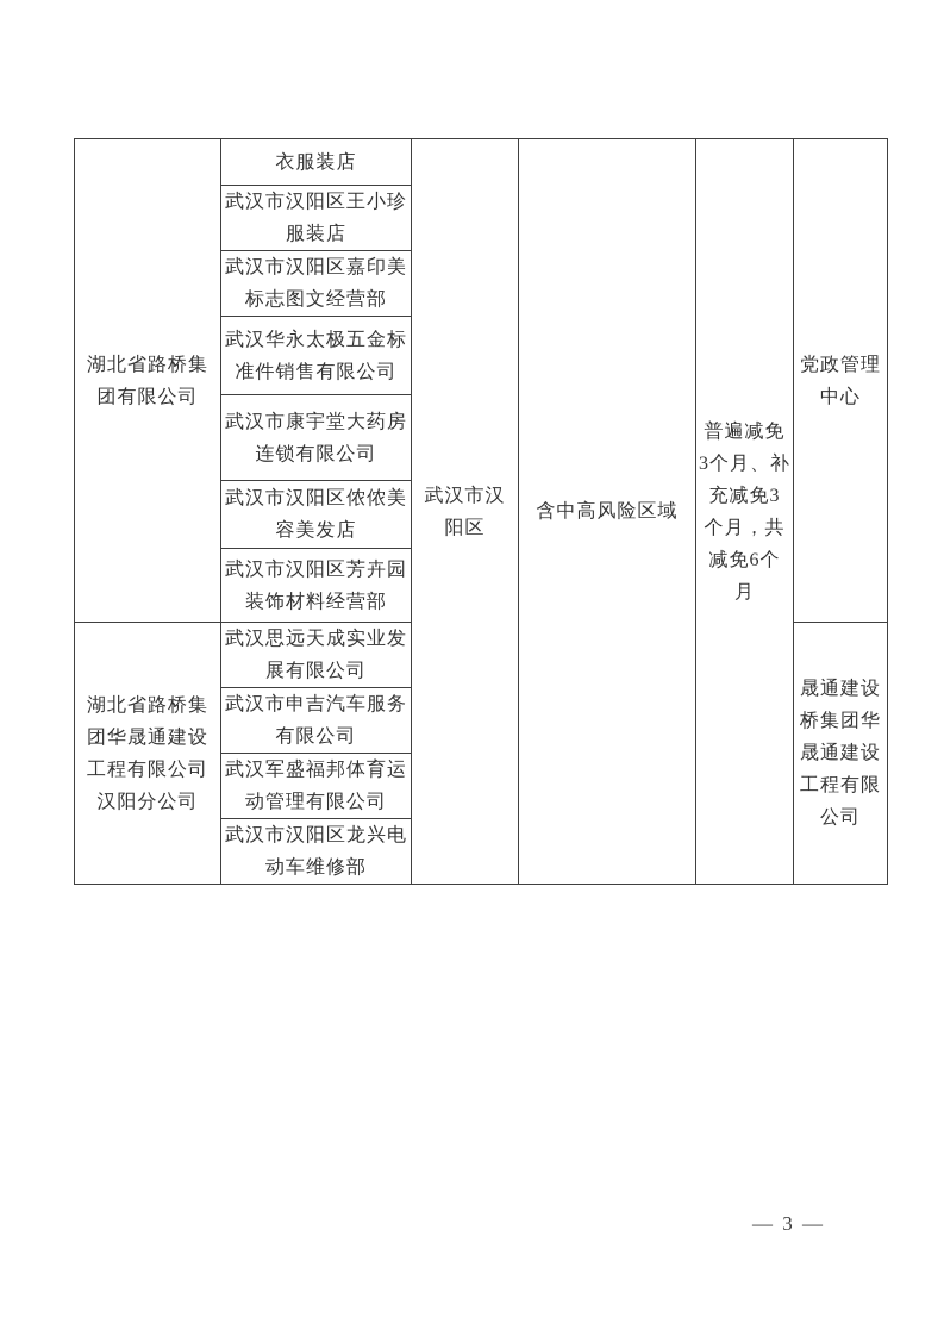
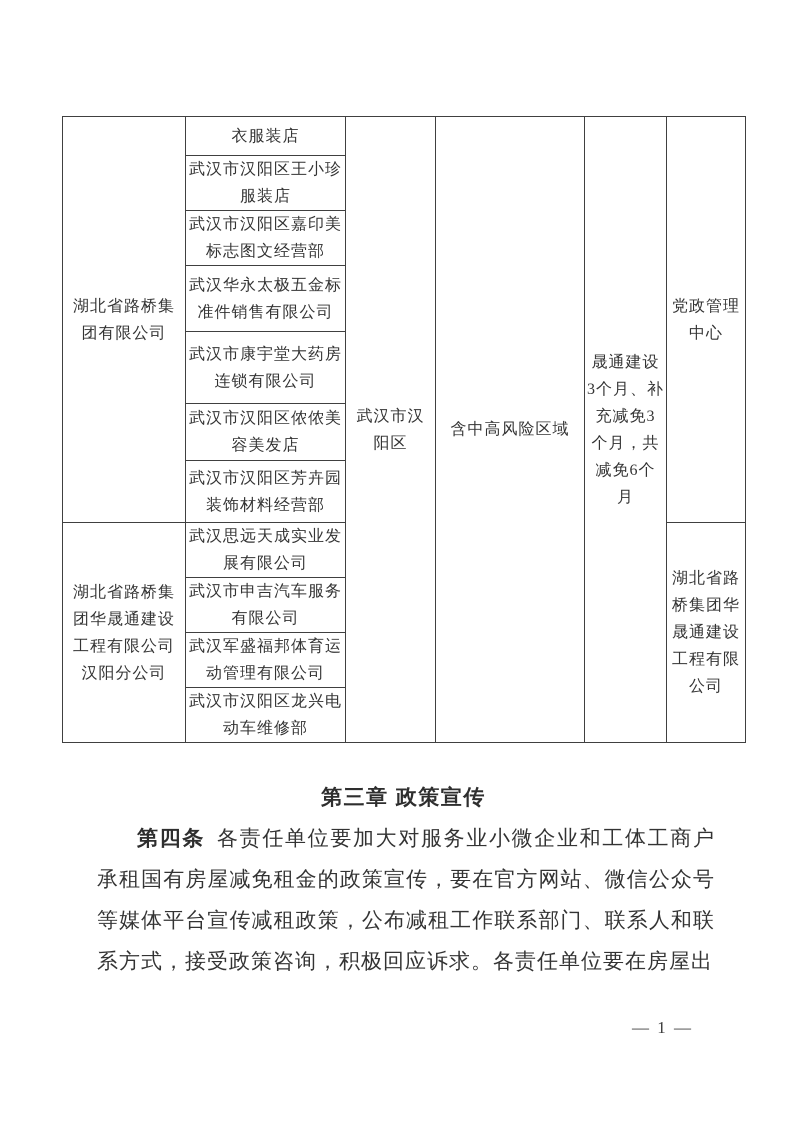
- 湖北省路桥集 团有限公司	衣服装店	武汉市汉 阳区	含中高风险区域	普遍减免 3个月、补 充减免3 个月，共 减免6个 月	党政管理 中心
+ 湖北省路桥集 团有限公司	衣服装店	武汉市汉 阳区	含中高风险区域	晟通建设 3个月、补 充减免3 个月，共 减免6个 月	党政管理 中心
  武汉市汉阳区王小珍 服装店
  武汉市汉阳区嘉印美 标志图文经营部
  武汉华永太极五金标 准件销售有限公司
  武汉市康宇堂大药房 连锁有限公司
  武汉市汉阳区侬侬美 容美发店
  武汉市汉阳区芳卉园 装饰材料经营部
- 湖北省路桥集 团华晟通建设 工程有限公司 汉阳分公司	武汉思远天成实业发 展有限公司	晟通建设 桥集团华 晟通建设 工程有限 公司
+ 湖北省路桥集 团华晟通建设 工程有限公司 汉阳分公司	武汉思远天成实业发 展有限公司	湖北省路 桥集团华 晟通建设 工程有限 公司
  武汉市申吉汽车服务 有限公司
  武汉军盛福邦体育运 动管理有限公司
  武汉市汉阳区龙兴电 动车维修部
+ 第三章 政策宣传
+ 第四条 各责任单位要加大对服务业小微企业和工体工商户承租国有房屋减免租金的政策宣传，要在官方网站、微信公众号等媒体平台宣传减租政策，公布减租工作联系部门、联系人和联系方式，接受政策咨询，积极回应诉求。各责任单位要在房屋出
- — 3 —
+ — 1 —
